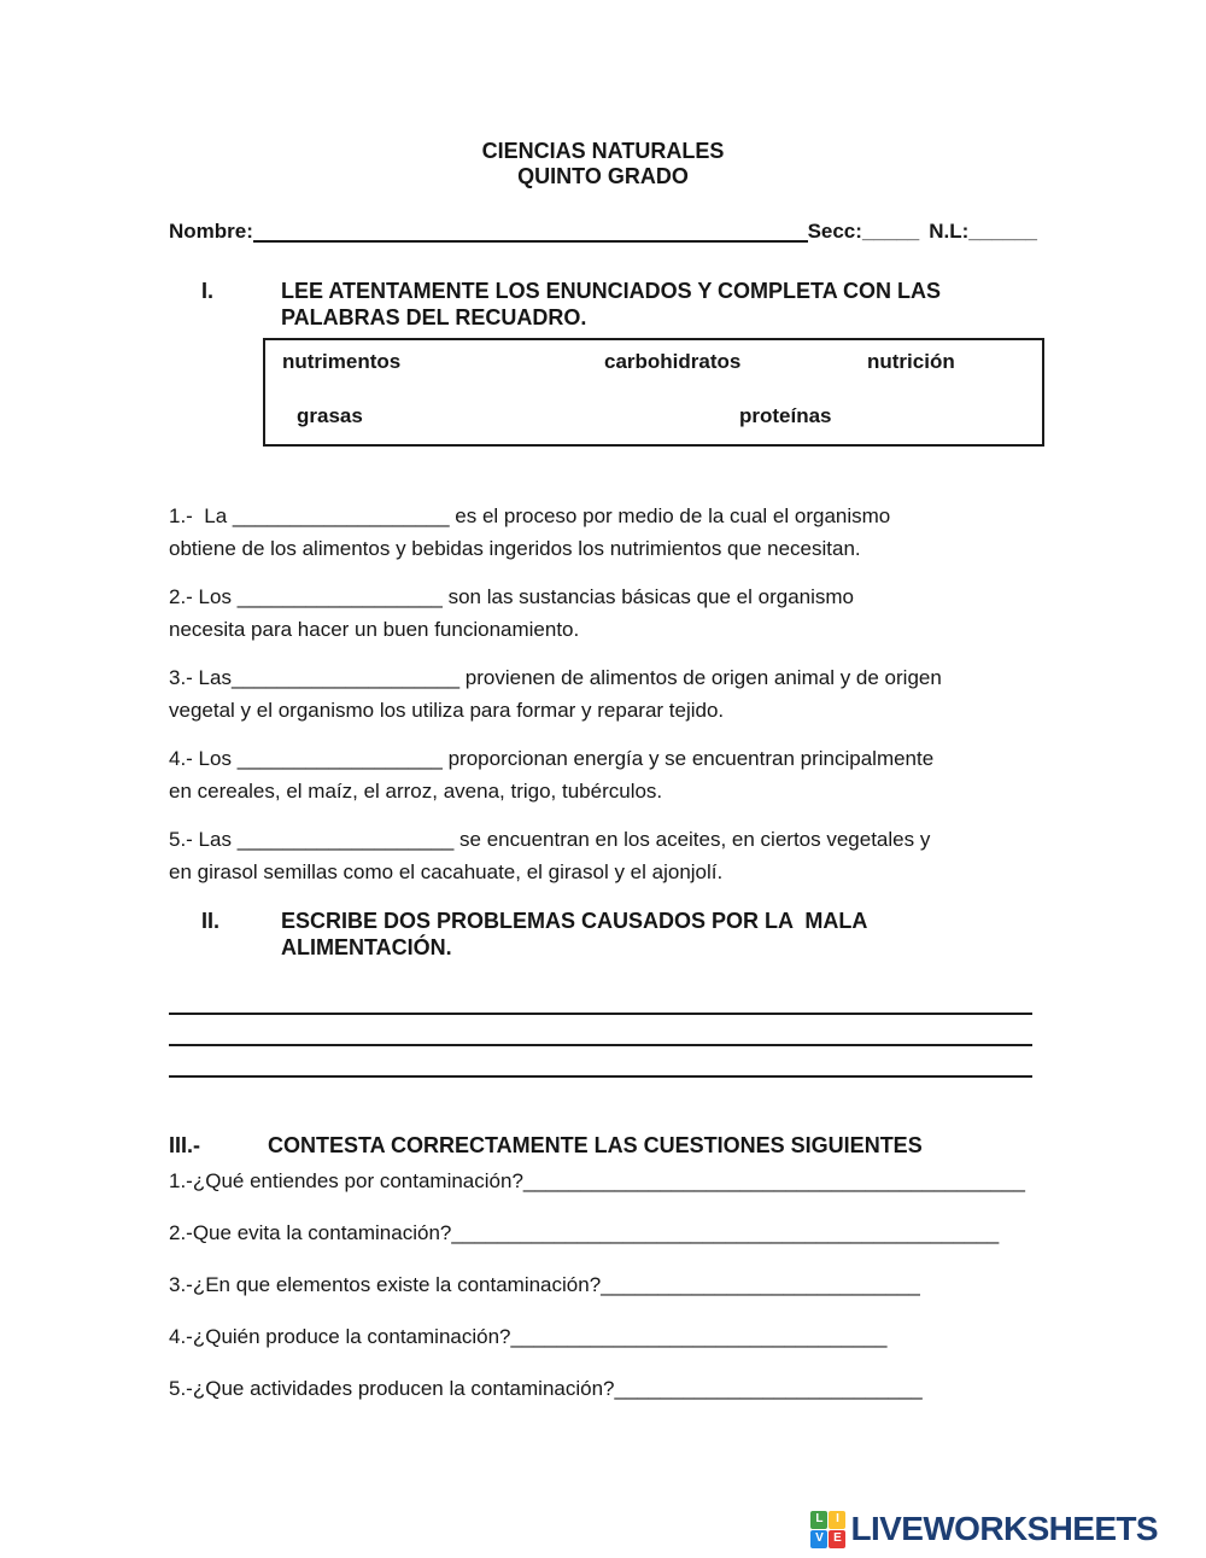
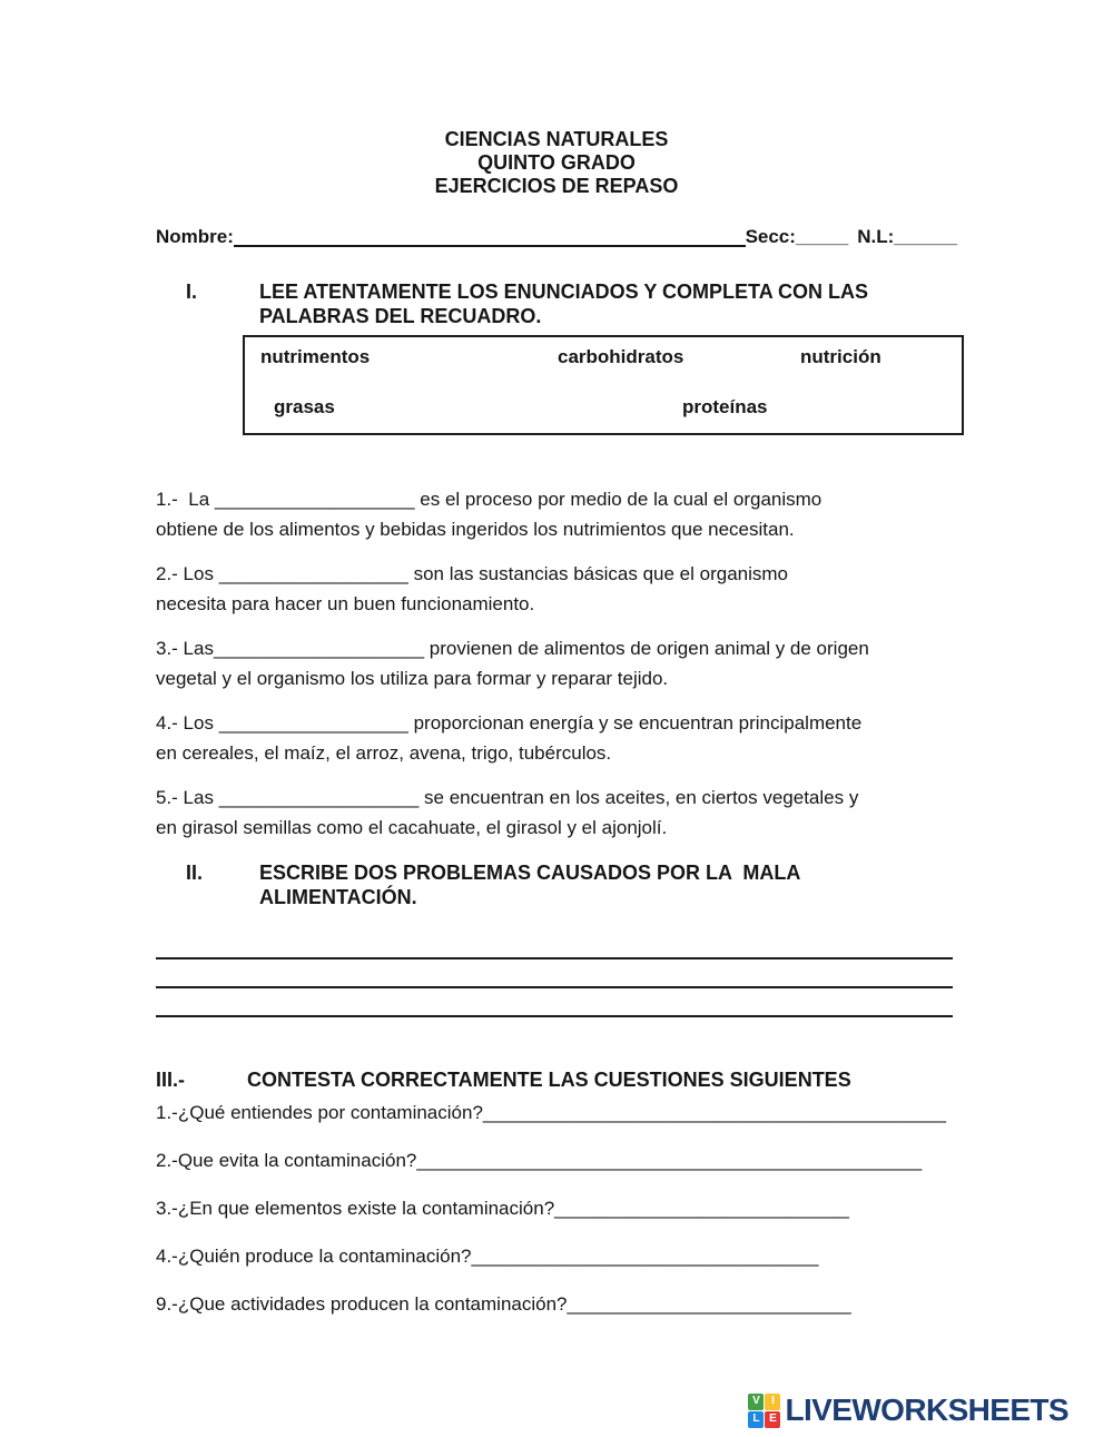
  CIENCIAS NATURALES
  QUINTO GRADO
+ EJERCICIOS DE REPASO
  Nombre:
  Secc:
  _____
  N.L:
  ______
  I.
  LEE ATENTAMENTE LOS ENUNCIADOS Y COMPLETA CON LAS
  PALABRAS DEL RECUADRO.
  nutrimentos
  carbohidratos
  nutrición
  grasas
  proteínas
  1.- La ___________________ es el proceso por medio de la cual el organismo
  obtiene de los alimentos y bebidas ingeridos los nutrimientos que necesitan.
  2.- Los __________________ son las sustancias básicas que el organismo
  necesita para hacer un buen funcionamiento.
  3.- Las____________________ provienen de alimentos de origen animal y de origen
  vegetal y el organismo los utiliza para formar y reparar tejido.
  4.- Los __________________ proporcionan energía y se encuentran principalmente
  en cereales, el maíz, el arroz, avena, trigo, tubérculos.
  5.- Las ___________________ se encuentran en los aceites, en ciertos vegetales y
  en girasol semillas como el cacahuate, el girasol y el ajonjolí.
  II.
  ESCRIBE DOS PROBLEMAS CAUSADOS POR LA MALA
  ALIMENTACIÓN.
  III.-
  CONTESTA CORRECTAMENTE LAS CUESTIONES SIGUIENTES
  1.-¿Qué entiendes por contaminación?____________________________________________
  2.-Que evita la contaminación?________________________________________________
  3.-¿En que elementos existe la contaminación?____________________________
  4.-¿Quién produce la contaminación?_________________________________
- 5.-¿Que actividades producen la contaminación?___________________________
+ 9.-¿Que actividades producen la contaminación?___________________________
- L
+ V
  I
- V
+ L
  E
  LIVEWORKSHEETS
